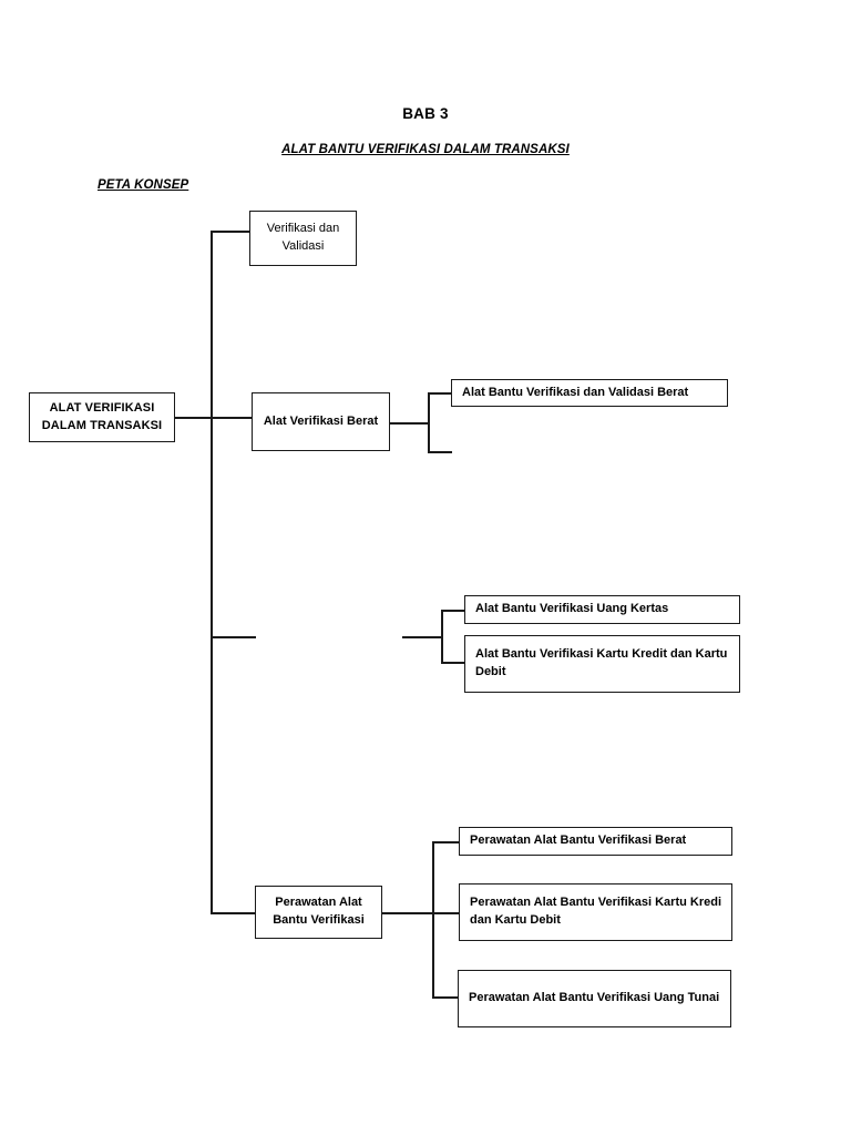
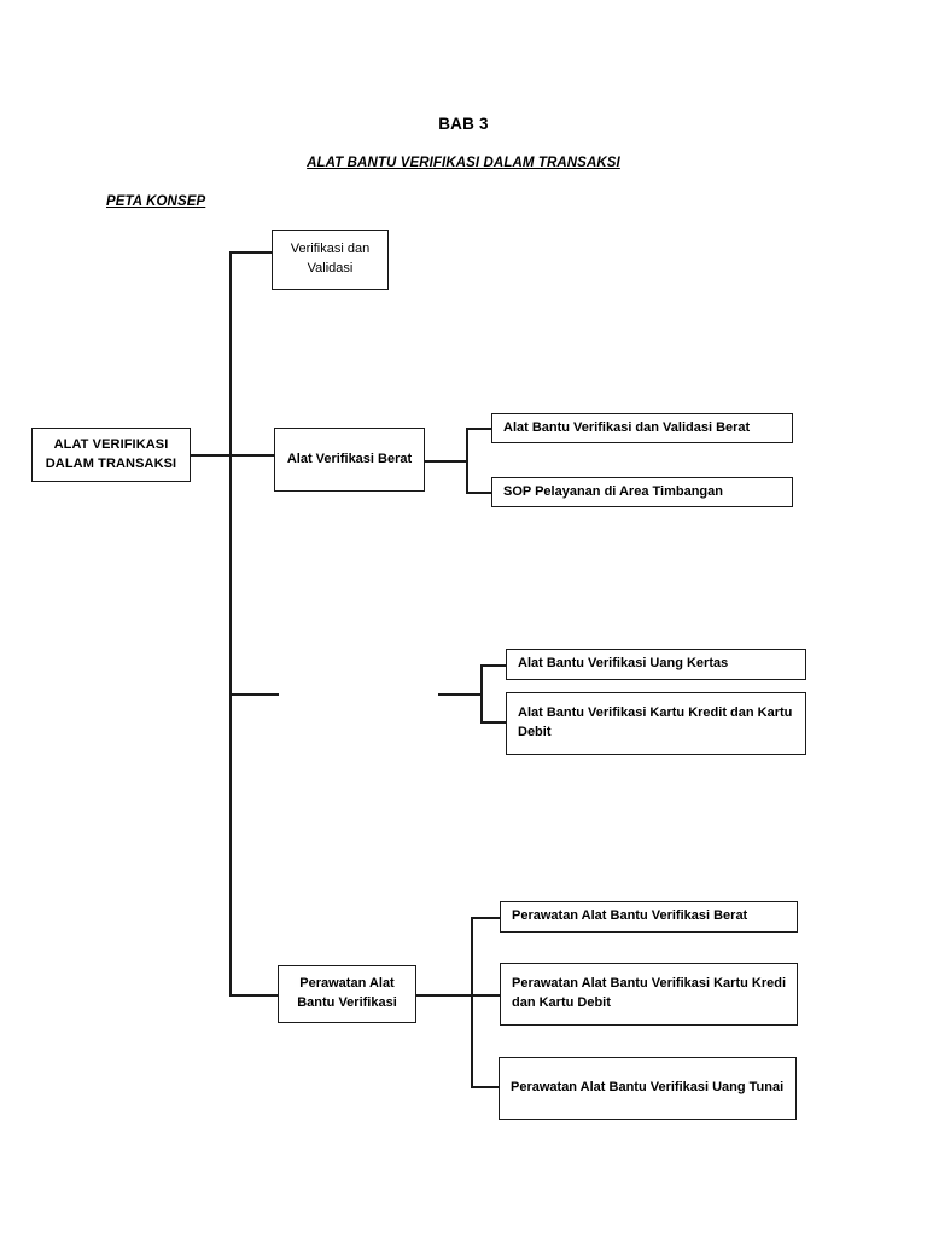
  BAB 3
  ALAT BANTU VERIFIKASI DALAM TRANSAKSI
  PETA KONSEP
  ALAT VERIFIKASI DALAM TRANSAKSI
  Verifikasi dan Validasi
  Alat Verifikasi Berat
  Perawatan Alat Bantu Verifikasi
  Alat Bantu Verifikasi dan Validasi Berat
+ SOP Pelayanan di Area Timbangan
  Alat Bantu Verifikasi Uang Kertas
  Alat Bantu Verifikasi Kartu Kredit dan Kartu Debit
  Perawatan Alat Bantu Verifikasi Berat
  Perawatan Alat Bantu Verifikasi Kartu Kredi dan Kartu Debit
  Perawatan Alat Bantu Verifikasi Uang Tunai
